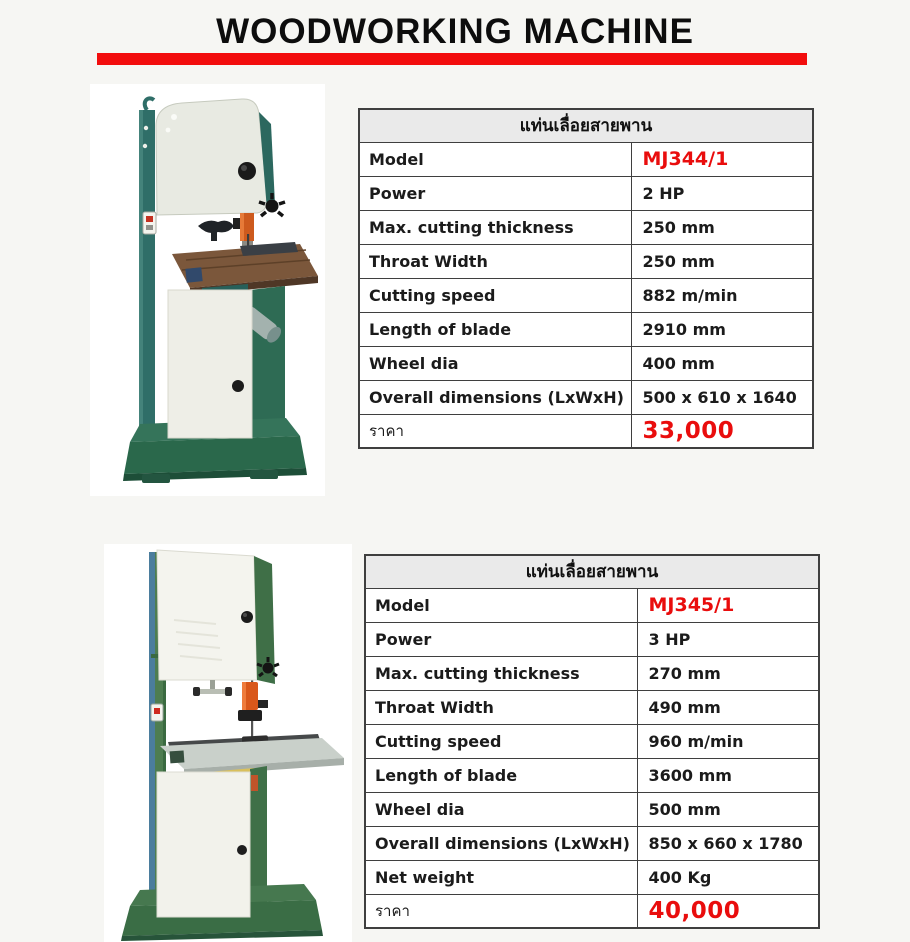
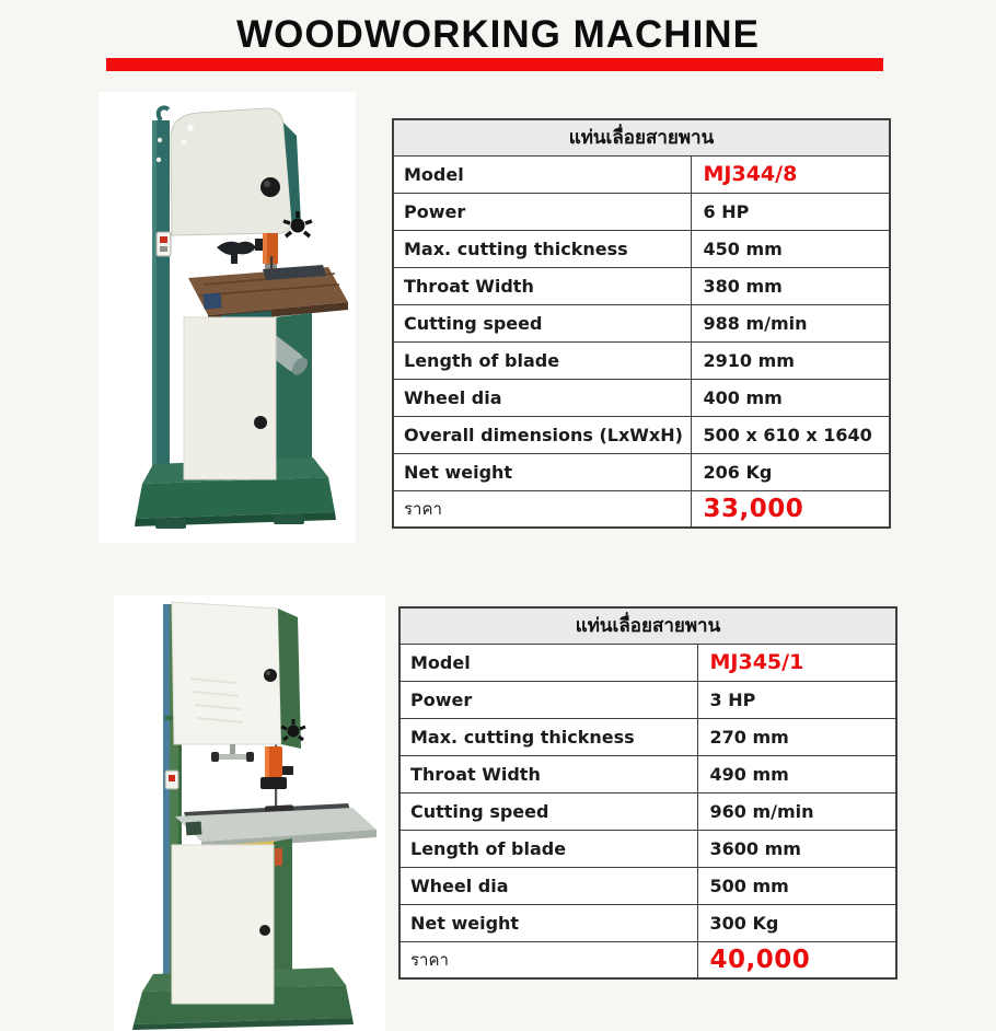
  WOODWORKING MACHINE
  แท่นเลื่อยสายพาน
- Model	MJ344/1
+ Model	MJ344/8
- Power	2 HP
+ Power	6 HP
- Max. cutting thickness	250 mm
+ Max. cutting thickness	450 mm
- Throat Width	250 mm
+ Throat Width	380 mm
- Cutting speed	882 m/min
+ Cutting speed	988 m/min
  Length of blade	2910 mm
  Wheel dia	400 mm
  Overall dimensions (LxWxH)	500 x 610 x 1640
+ Net weight	206 Kg
  ราคา	33,000
  แท่นเลื่อยสายพาน
  Model	MJ345/1
  Power	3 HP
  Max. cutting thickness	270 mm
  Throat Width	490 mm
  Cutting speed	960 m/min
  Length of blade	3600 mm
  Wheel dia	500 mm
- Overall dimensions (LxWxH)	850 x 660 x 1780
- Net weight	400 Kg
+ Net weight	300 Kg
  ราคา	40,000
